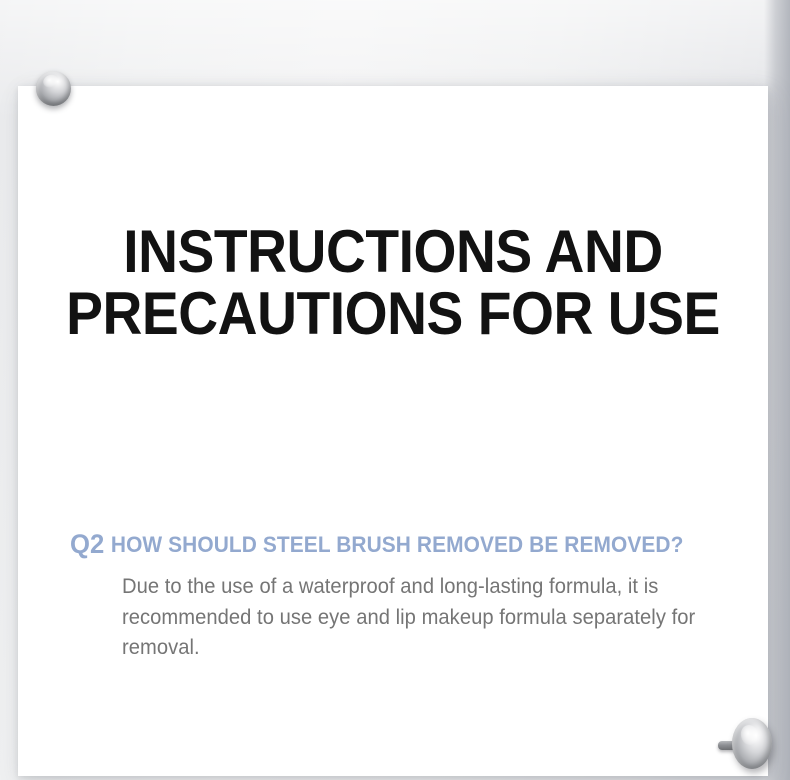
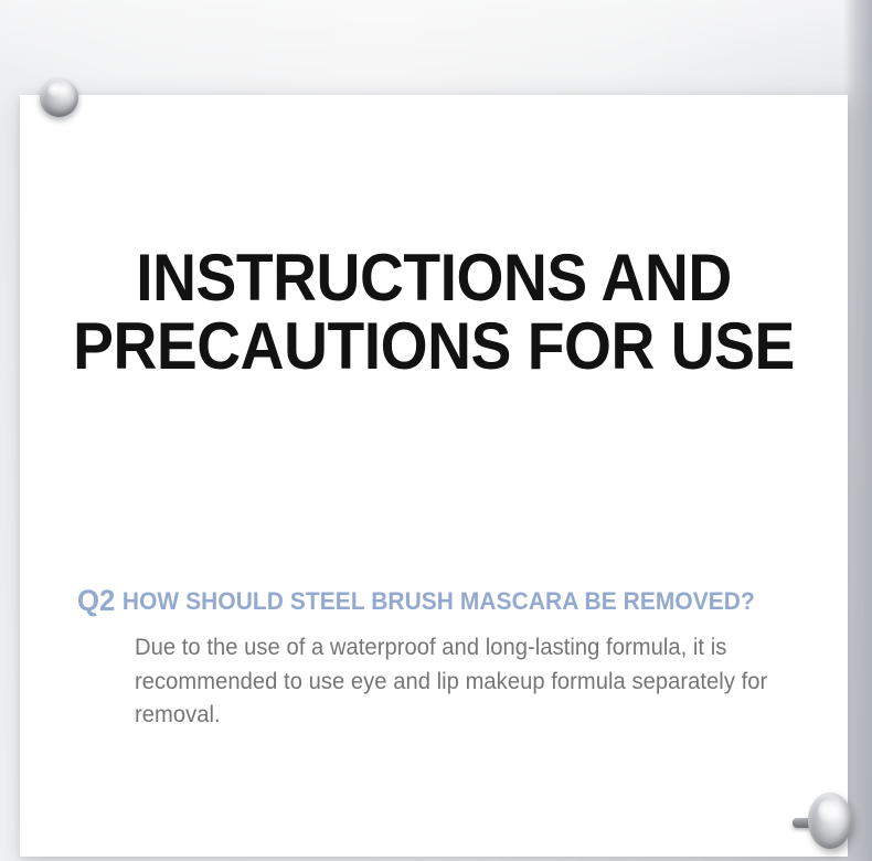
  INSTRUCTIONS AND
  PRECAUTIONS FOR USE
- Q2 HOW SHOULD STEEL BRUSH REMOVED BE REMOVED?
+ Q2 HOW SHOULD STEEL BRUSH MASCARA BE REMOVED?
  Due to the use of a waterproof and long-lasting formula, it is recommended to use eye and lip makeup formula separately for removal.
